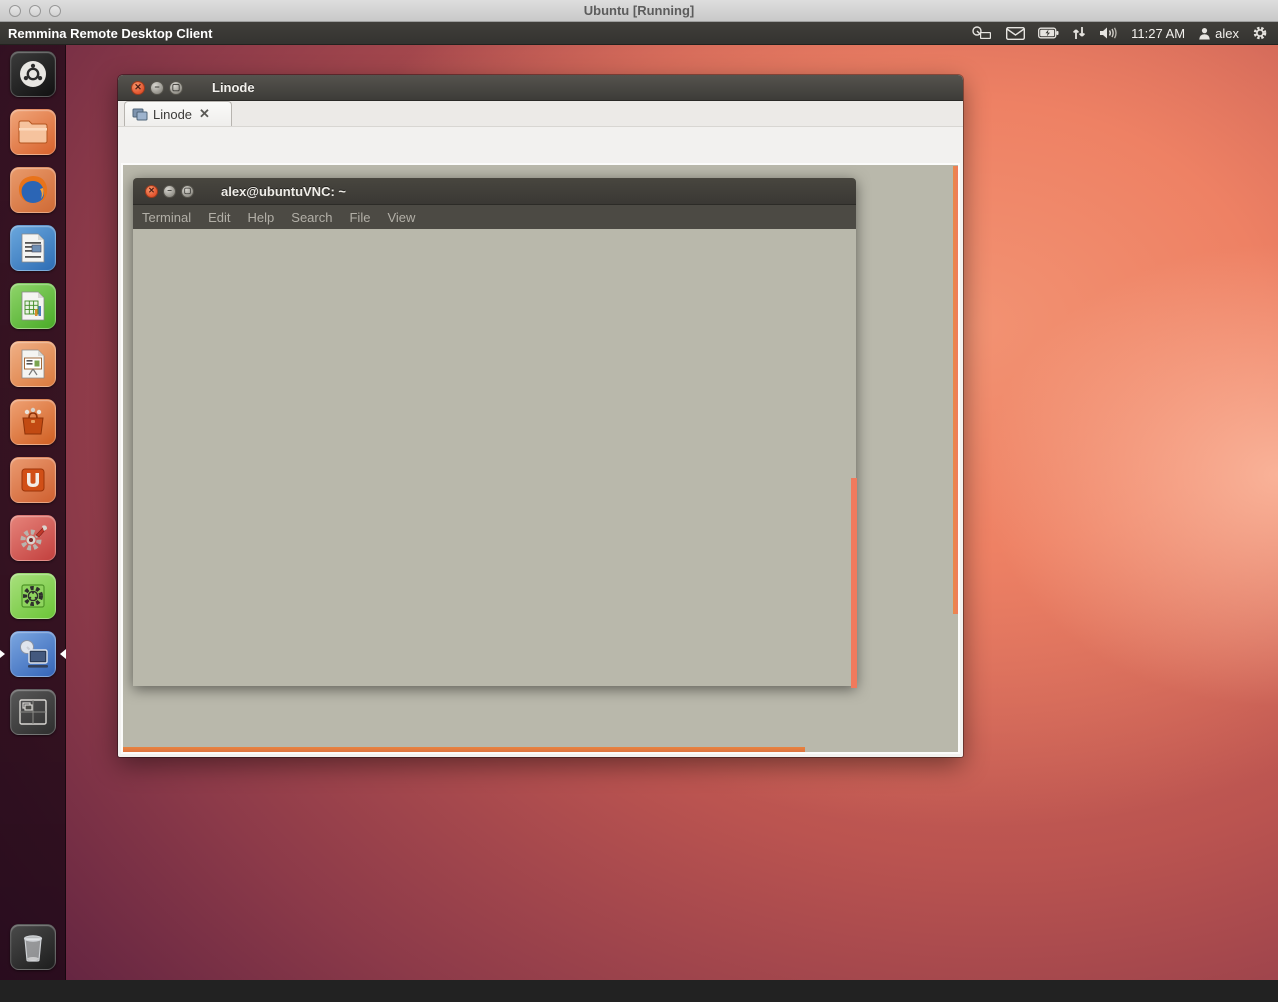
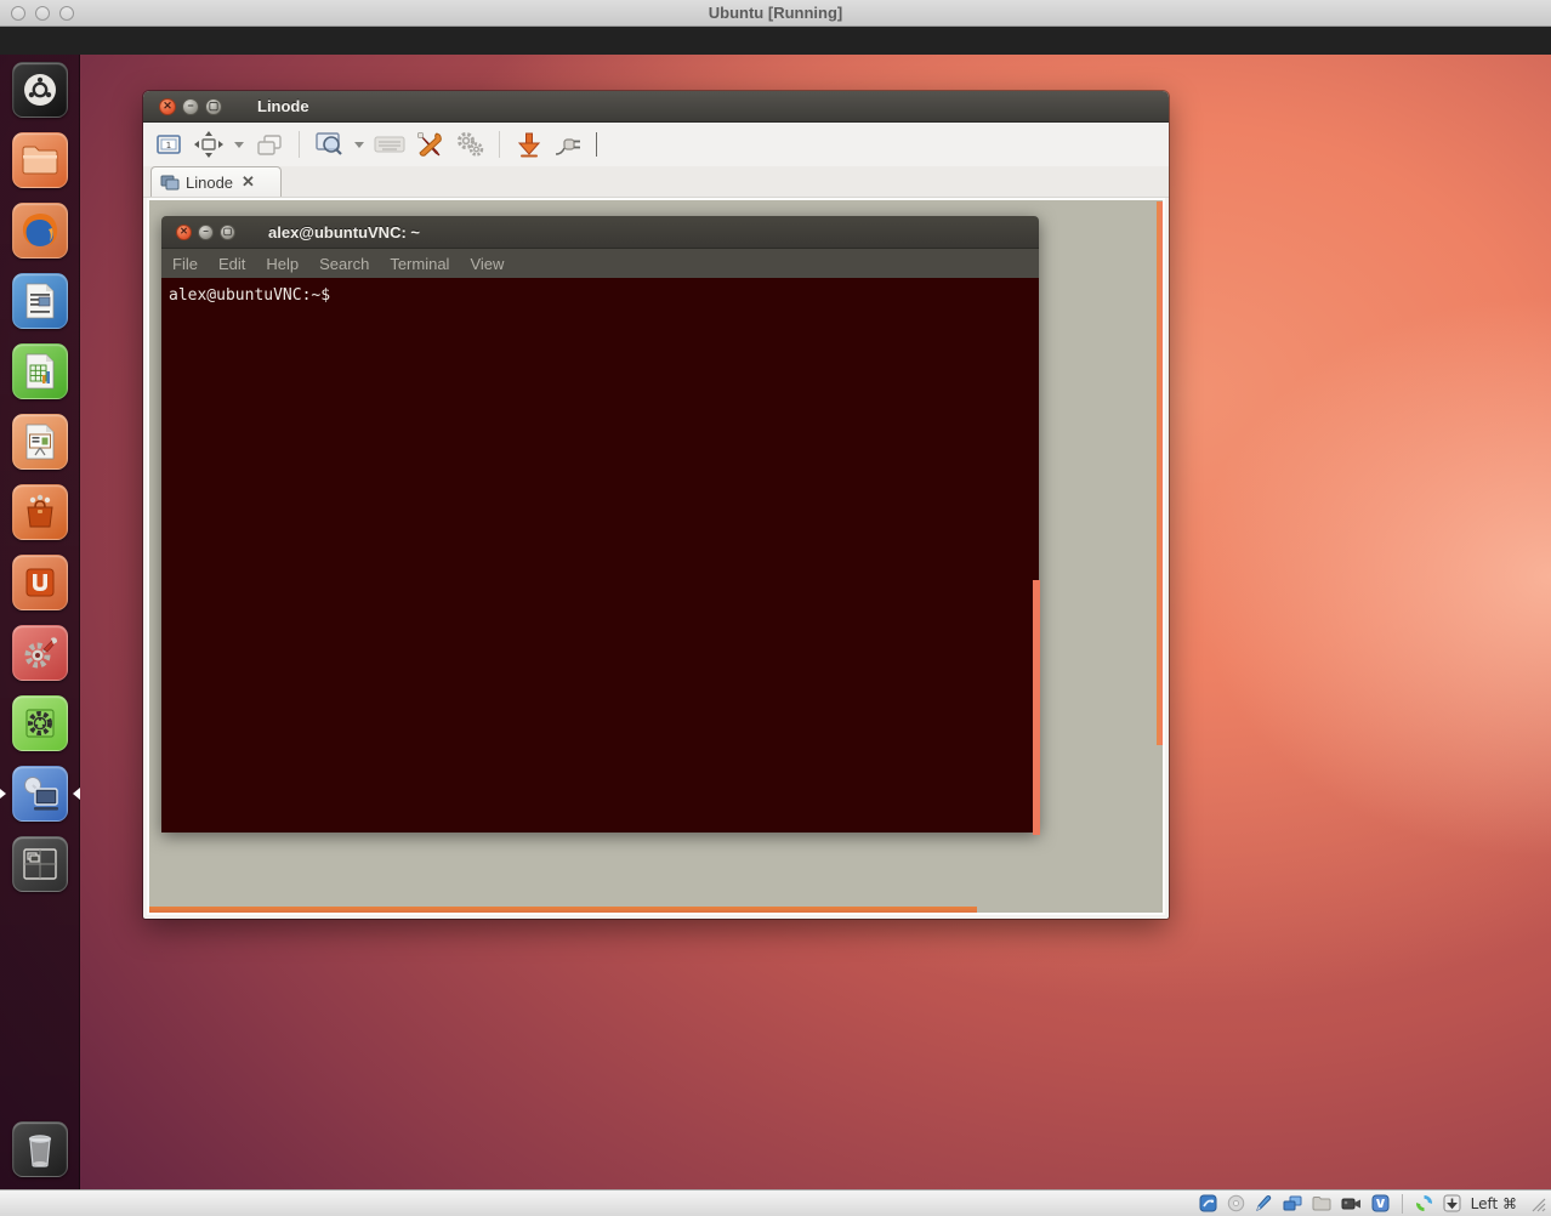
  Ubuntu [Running]
- Remmina Remote Desktop Client
- 11:27 AM
- alex
  ✕
  −
  ▢
  Linode
+ 1
  Linode
  ✕
  ✕
  −
  ▢
  alex@ubuntuVNC: ~
- Terminal
+ File
  Edit
  Help
  Search
- File
+ Terminal
  View
+ alex@ubuntuVNC:~$
+ Left ⌘
